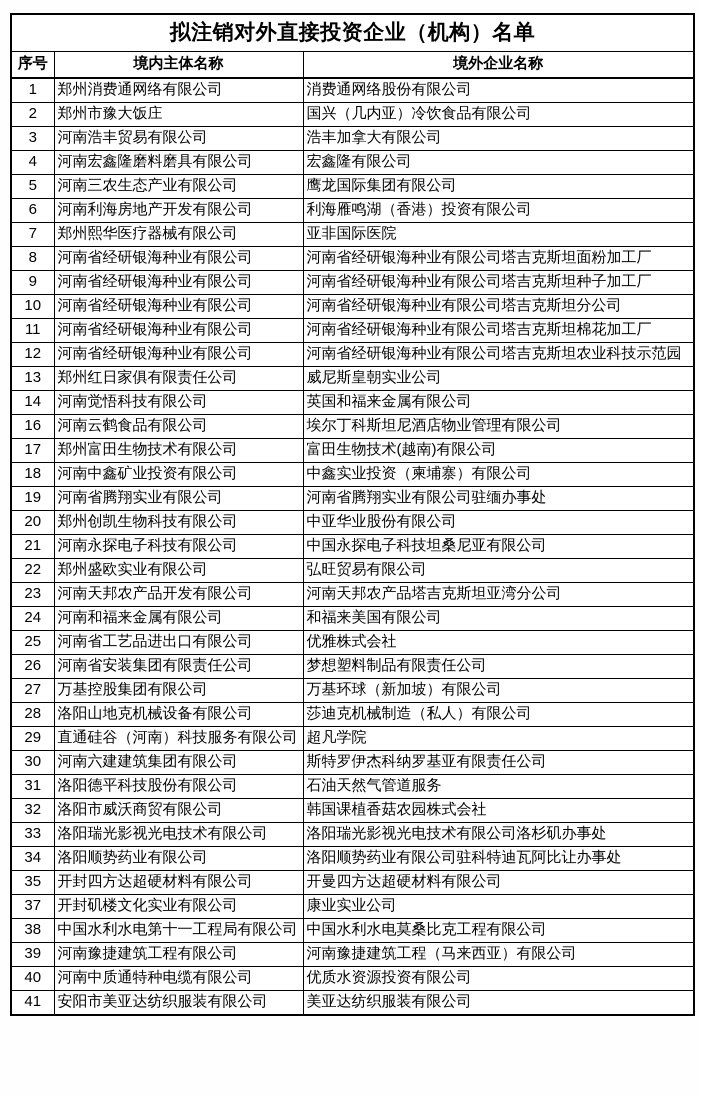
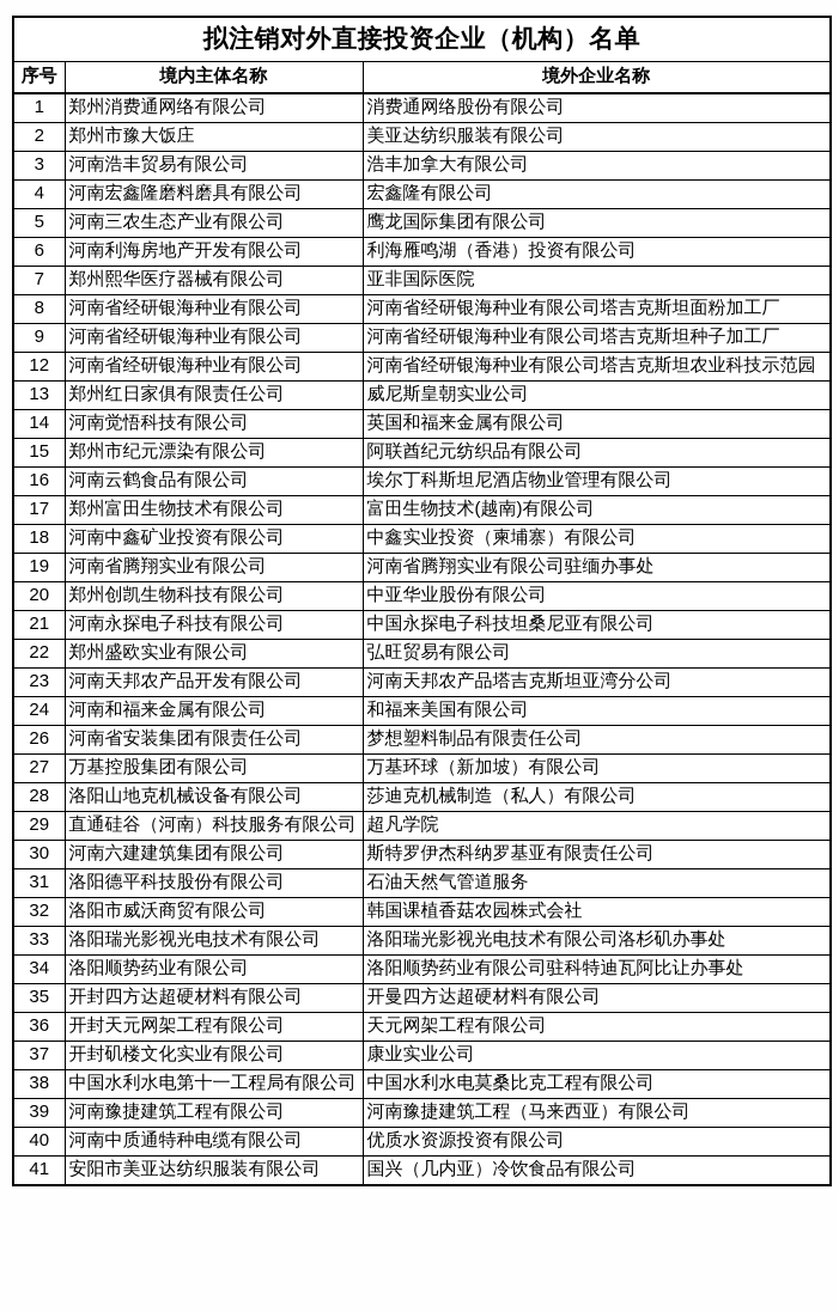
  拟注销对外直接投资企业（机构）名单
  序号	境内主体名称	境外企业名称
  1	郑州消费通网络有限公司	消费通网络股份有限公司
- 2	郑州市豫大饭庄	国兴（几内亚）冷饮食品有限公司
+ 2	郑州市豫大饭庄	美亚达纺织服装有限公司
  3	河南浩丰贸易有限公司	浩丰加拿大有限公司
  4	河南宏鑫隆磨料磨具有限公司	宏鑫隆有限公司
  5	河南三农生态产业有限公司	鹰龙国际集团有限公司
  6	河南利海房地产开发有限公司	利海雁鸣湖（香港）投资有限公司
  7	郑州熙华医疗器械有限公司	亚非国际医院
  8	河南省经研银海种业有限公司	河南省经研银海种业有限公司塔吉克斯坦面粉加工厂
  9	河南省经研银海种业有限公司	河南省经研银海种业有限公司塔吉克斯坦种子加工厂
- 10	河南省经研银海种业有限公司	河南省经研银海种业有限公司塔吉克斯坦分公司
- 11	河南省经研银海种业有限公司	河南省经研银海种业有限公司塔吉克斯坦棉花加工厂
  12	河南省经研银海种业有限公司	河南省经研银海种业有限公司塔吉克斯坦农业科技示范园
  13	郑州红日家俱有限责任公司	威尼斯皇朝实业公司
  14	河南觉悟科技有限公司	英国和福来金属有限公司
+ 15	郑州市纪元漂染有限公司	阿联酋纪元纺织品有限公司
  16	河南云鹤食品有限公司	埃尔丁科斯坦尼酒店物业管理有限公司
  17	郑州富田生物技术有限公司	富田生物技术(越南)有限公司
  18	河南中鑫矿业投资有限公司	中鑫实业投资（柬埔寨）有限公司
  19	河南省腾翔实业有限公司	河南省腾翔实业有限公司驻缅办事处
  20	郑州创凯生物科技有限公司	中亚华业股份有限公司
  21	河南永探电子科技有限公司	中国永探电子科技坦桑尼亚有限公司
  22	郑州盛欧实业有限公司	弘旺贸易有限公司
  23	河南天邦农产品开发有限公司	河南天邦农产品塔吉克斯坦亚湾分公司
  24	河南和福来金属有限公司	和福来美国有限公司
- 25	河南省工艺品进出口有限公司	优雅株式会社
  26	河南省安装集团有限责任公司	梦想塑料制品有限责任公司
  27	万基控股集团有限公司	万基环球（新加坡）有限公司
  28	洛阳山地克机械设备有限公司	莎迪克机械制造（私人）有限公司
  29	直通硅谷（河南）科技服务有限公司	超凡学院
  30	河南六建建筑集团有限公司	斯特罗伊杰科纳罗基亚有限责任公司
  31	洛阳德平科技股份有限公司	石油天然气管道服务
  32	洛阳市威沃商贸有限公司	韩国课植香菇农园株式会社
  33	洛阳瑞光影视光电技术有限公司	洛阳瑞光影视光电技术有限公司洛杉矶办事处
  34	洛阳顺势药业有限公司	洛阳顺势药业有限公司驻科特迪瓦阿比让办事处
  35	开封四方达超硬材料有限公司	开曼四方达超硬材料有限公司
+ 36	开封天元网架工程有限公司	天元网架工程有限公司
  37	开封矶楼文化实业有限公司	康业实业公司
  38	中国水利水电第十一工程局有限公司	中国水利水电莫桑比克工程有限公司
  39	河南豫捷建筑工程有限公司	河南豫捷建筑工程（马来西亚）有限公司
  40	河南中质通特种电缆有限公司	优质水资源投资有限公司
- 41	安阳市美亚达纺织服装有限公司	美亚达纺织服装有限公司
+ 41	安阳市美亚达纺织服装有限公司	国兴（几内亚）冷饮食品有限公司
